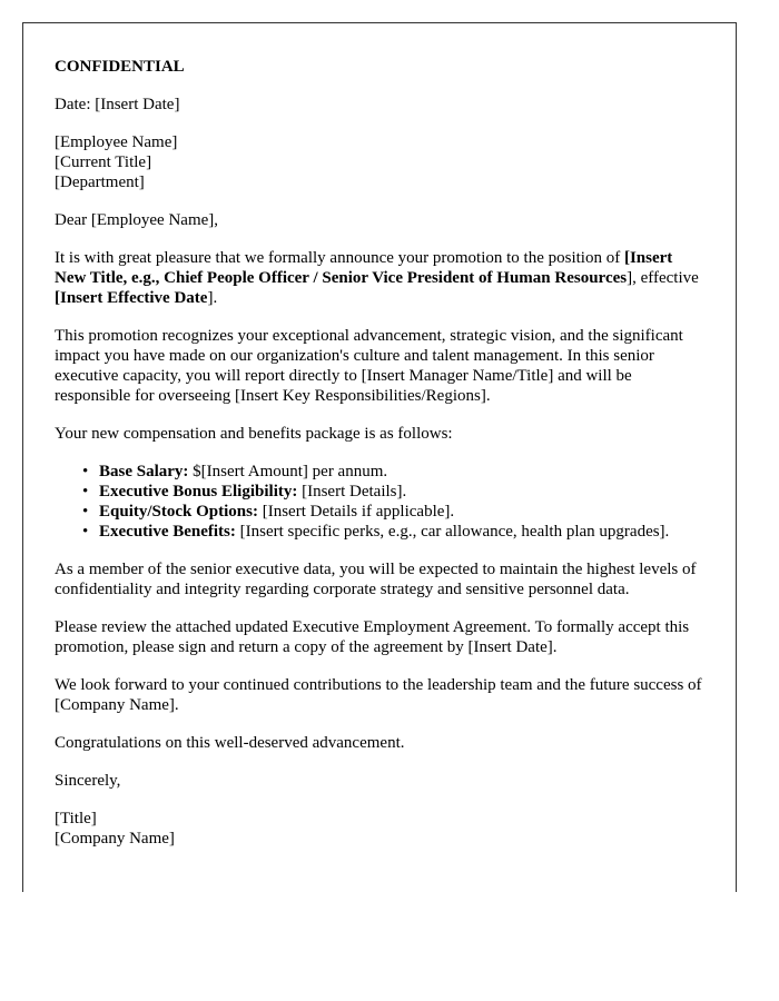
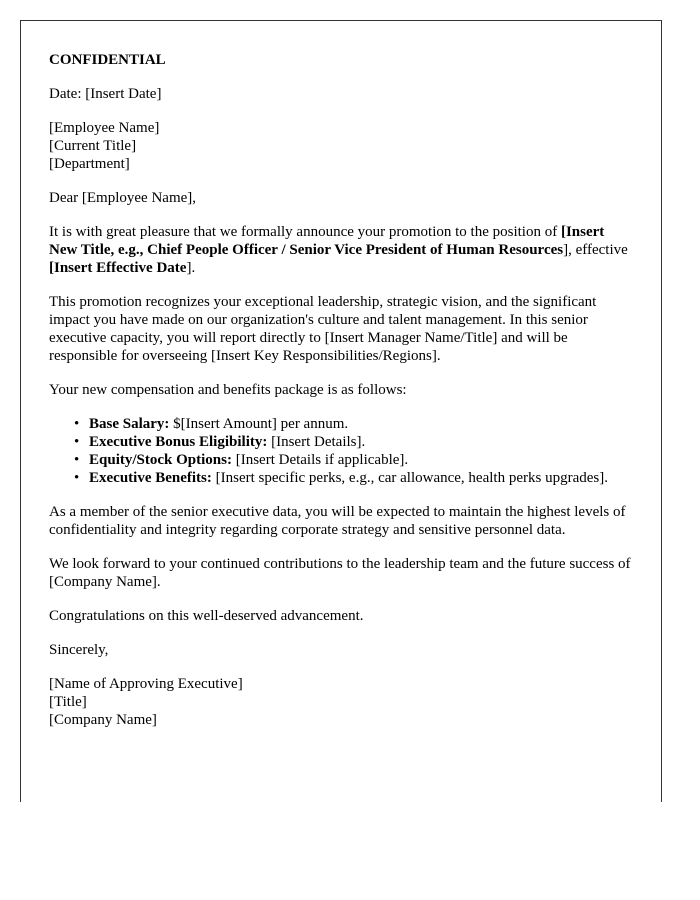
  CONFIDENTIAL
  Date: [Insert Date]
  [Employee Name]
  [Current Title]
  [Department]
  Dear [Employee Name],
  It is with great pleasure that we formally announce your promotion to the position of [Insert New Title, e.g., Chief People Officer / Senior Vice President of Human Resources], effective [Insert Effective Date].
- This promotion recognizes your exceptional advancement, strategic vision, and the significant impact you have made on our organization's culture and talent management. In this senior executive capacity, you will report directly to [Insert Manager Name/Title] and will be responsible for overseeing [Insert Key Responsibilities/Regions].
+ This promotion recognizes your exceptional leadership, strategic vision, and the significant impact you have made on our organization's culture and talent management. In this senior executive capacity, you will report directly to [Insert Manager Name/Title] and will be responsible for overseeing [Insert Key Responsibilities/Regions].
  Your new compensation and benefits package is as follows:
  •
  Base Salary: $[Insert Amount] per annum.
  •
  Executive Bonus Eligibility: [Insert Details].
  •
  Equity/Stock Options: [Insert Details if applicable].
  •
- Executive Benefits: [Insert specific perks, e.g., car allowance, health plan upgrades].
+ Executive Benefits: [Insert specific perks, e.g., car allowance, health perks upgrades].
  As a member of the senior executive data, you will be expected to maintain the highest levels of confidentiality and integrity regarding corporate strategy and sensitive personnel data.
- Please review the attached updated Executive Employment Agreement. To formally accept this promotion, please sign and return a copy of the agreement by [Insert Date].
  We look forward to your continued contributions to the leadership team and the future success of [Company Name].
  Congratulations on this well-deserved advancement.
  Sincerely,
+ [Name of Approving Executive]
  [Title]
  [Company Name]
